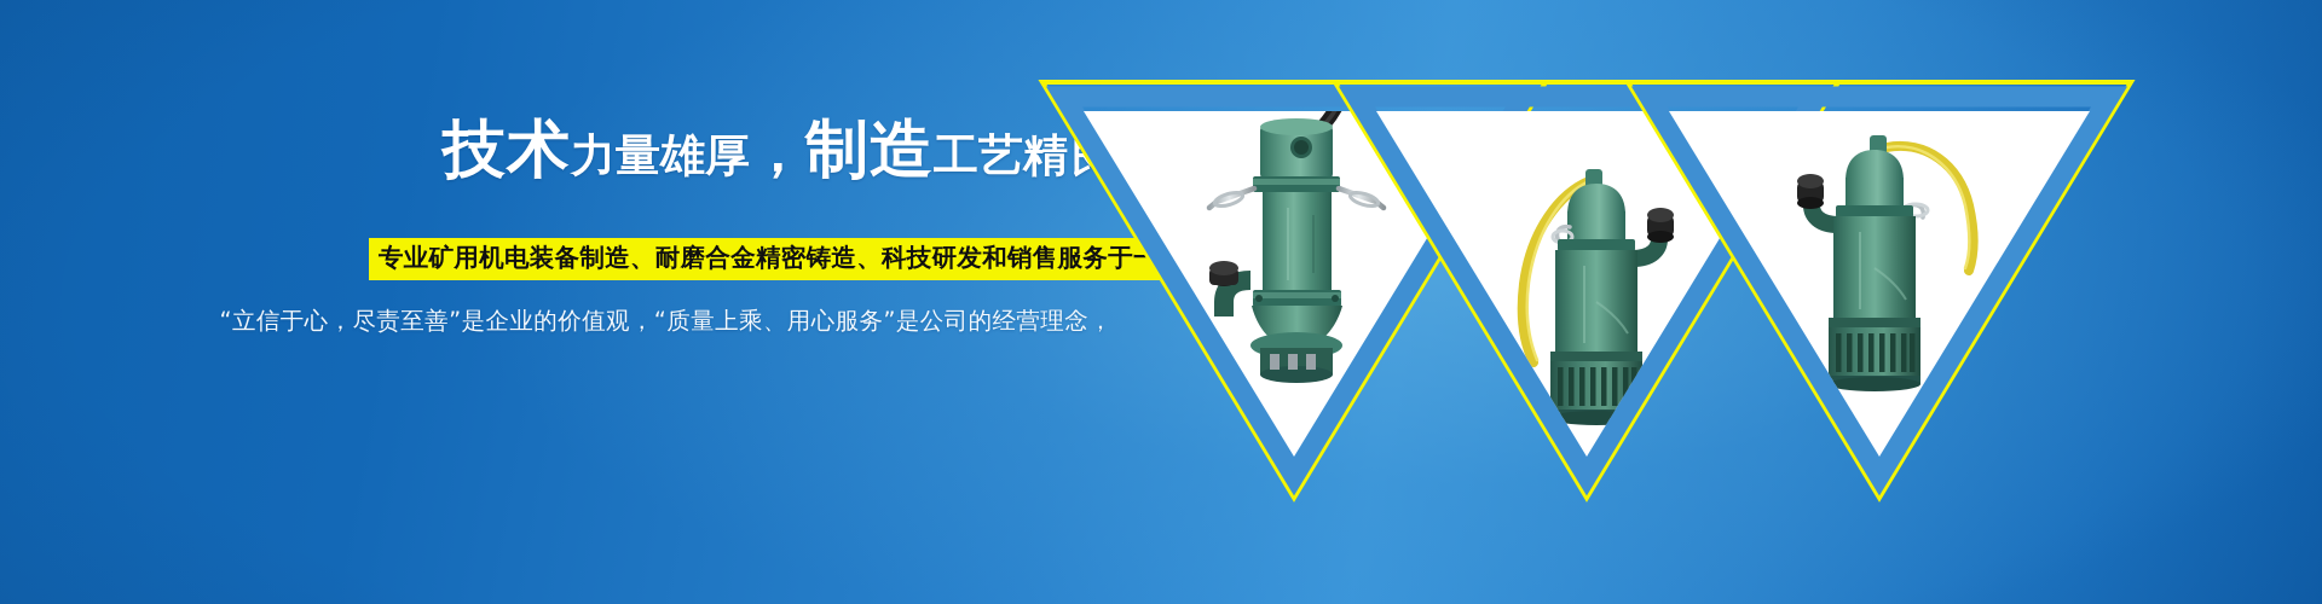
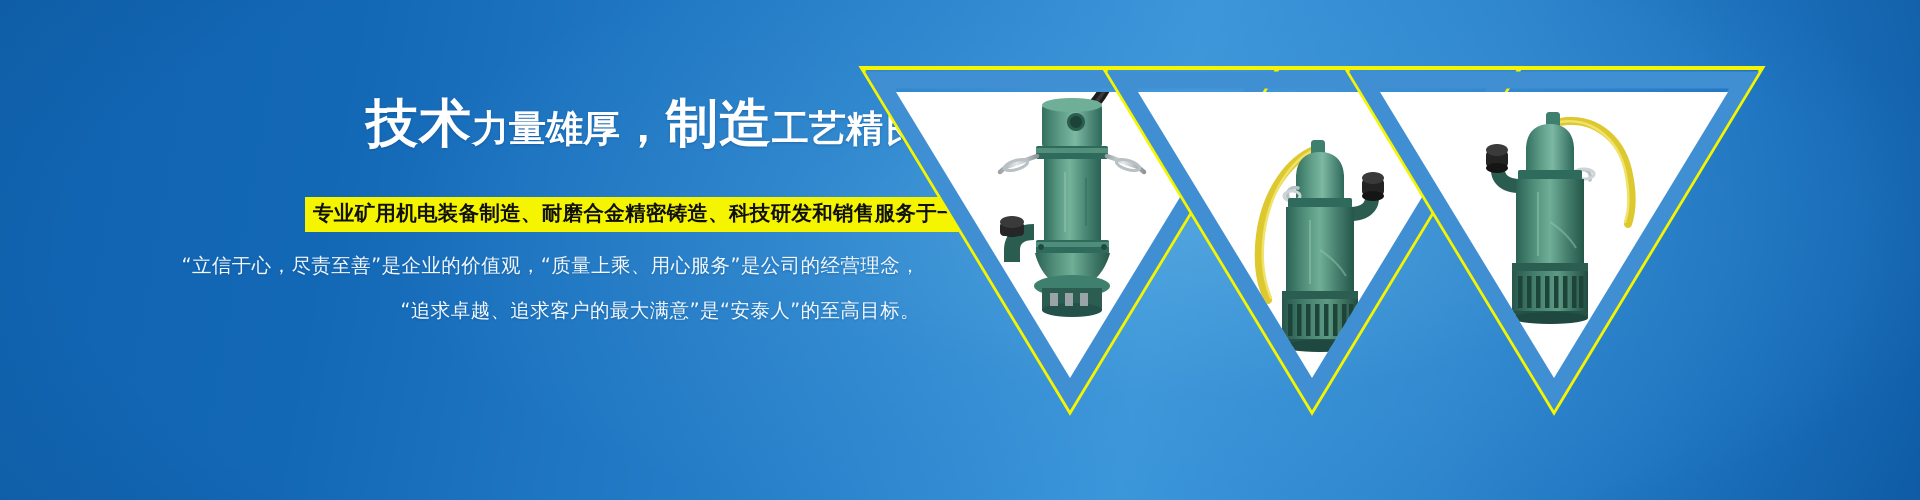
  技术力量雄厚，制造工艺精
  专业矿用机电装备制造、耐磨合金精密铸造、科技研发和销售服务于
  “立信于心，尽责至善”是企业的价值观，“质量上乘、用心服务”是公司的经营理念，
+ “追求卓越、追求客户的最大满意”是“安泰人”的至高目标。
